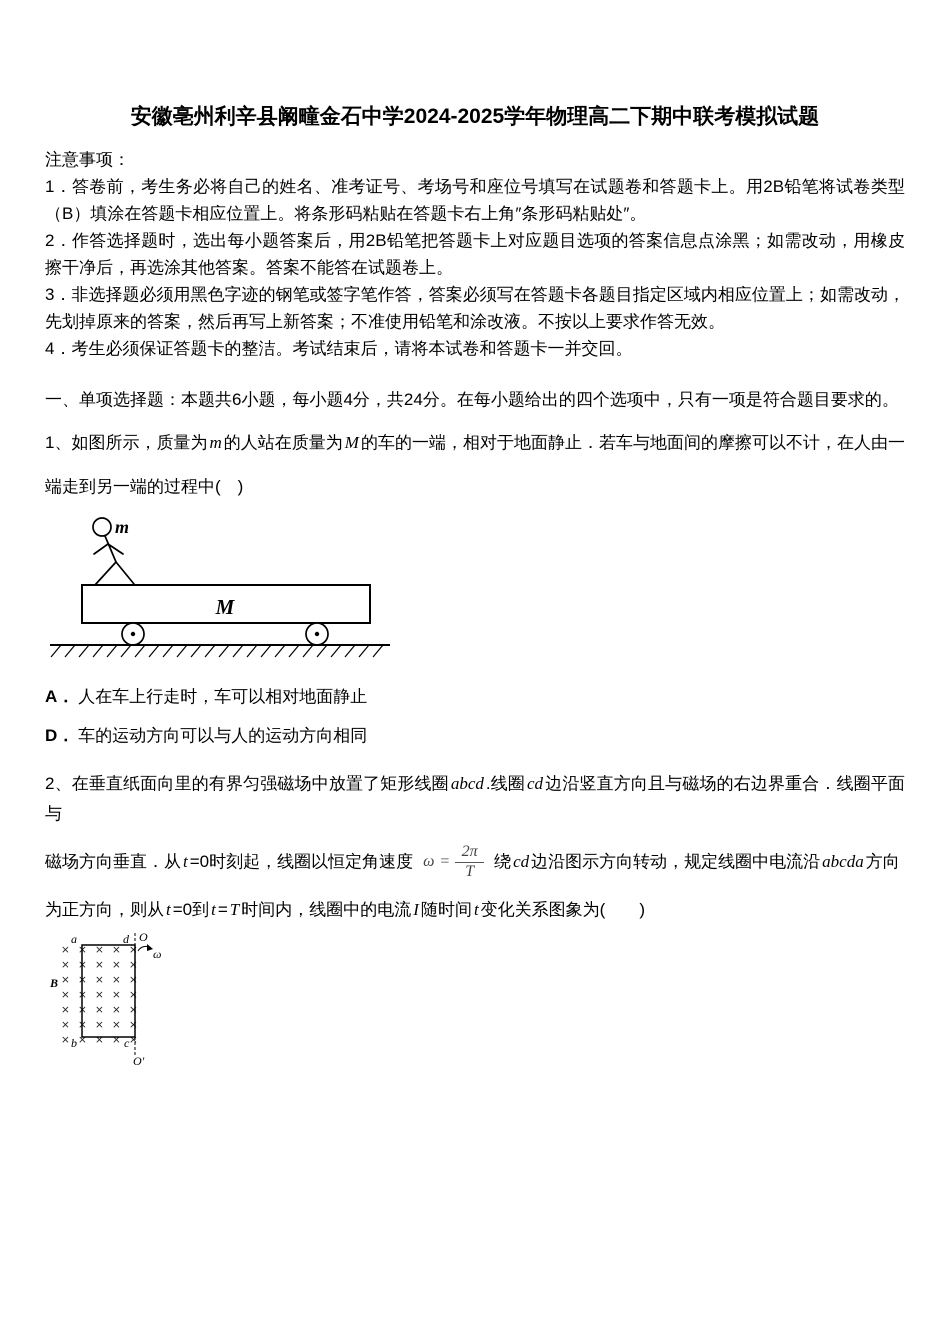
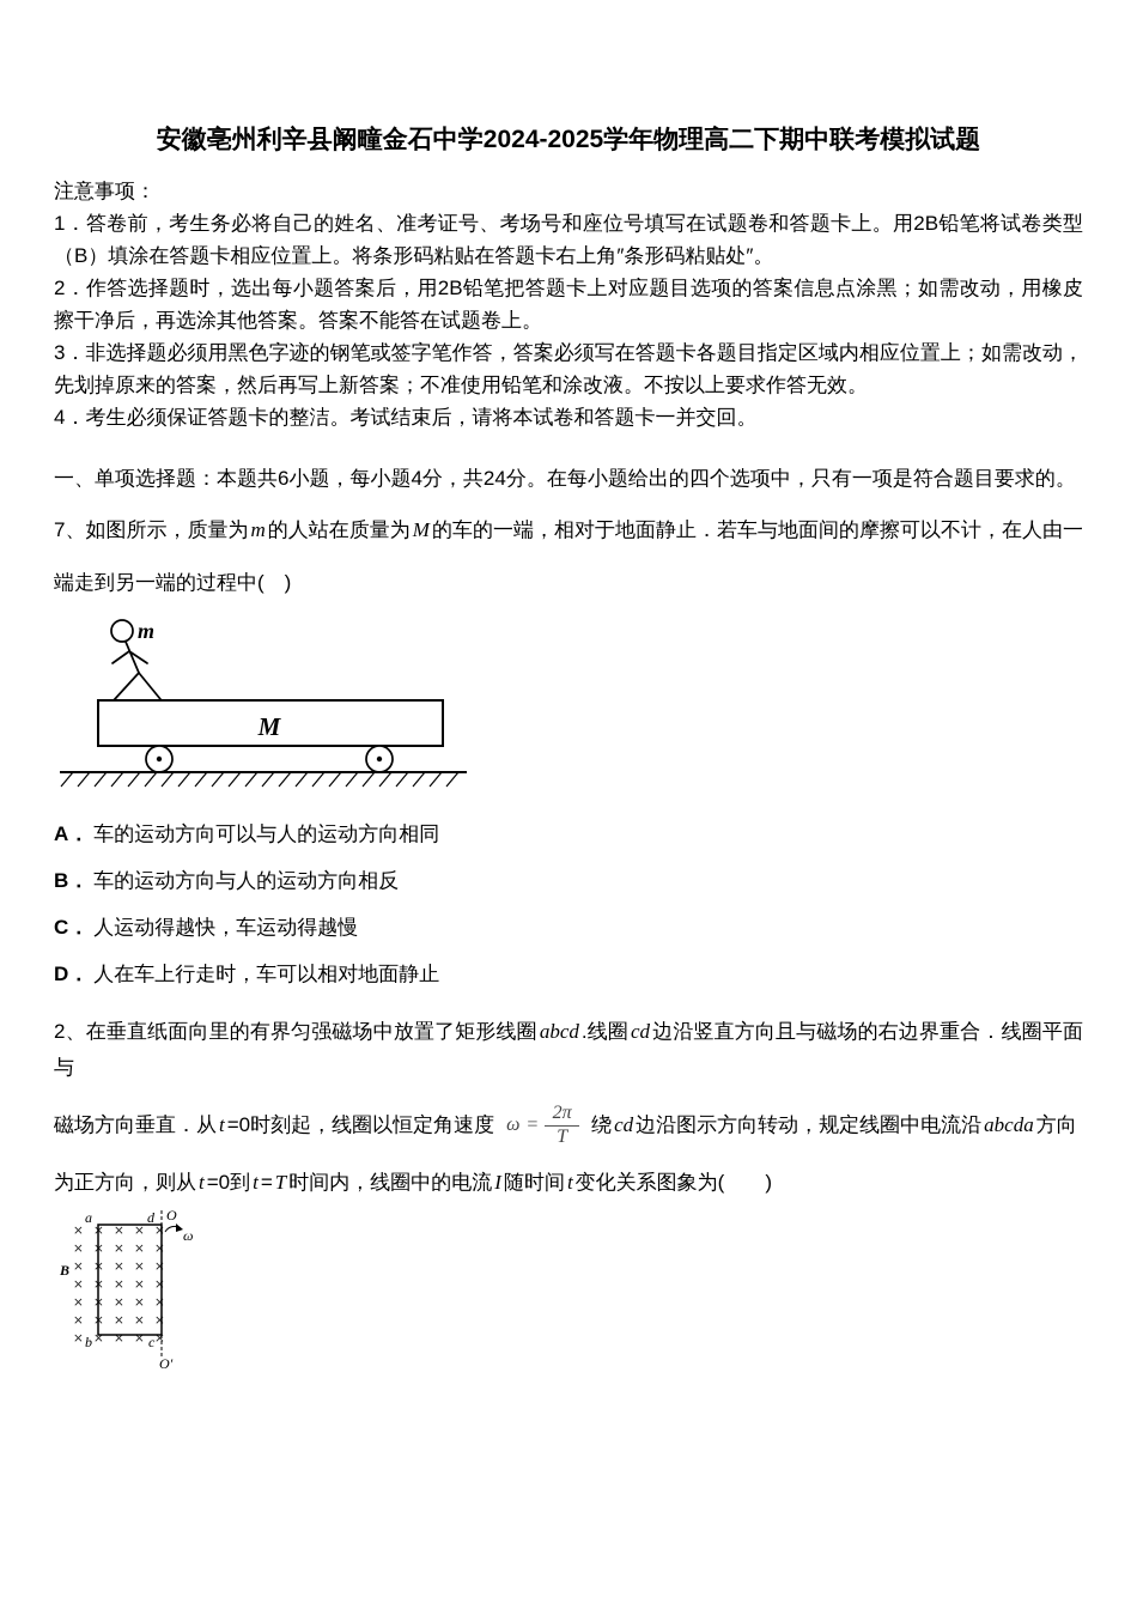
  安徽亳州利辛县阚疃金石中学2024-2025学年物理高二下期中联考模拟试题
  注意事项：
  1．答卷前，考生务必将自己的姓名、准考证号、考场号和座位号填写在试题卷和答题卡上。用2B铅笔将试卷类型（B）填涂在答题卡相应位置上。将条形码粘贴在答题卡右上角″条形码粘贴处″。
  2．作答选择题时，选出每小题答案后，用2B铅笔把答题卡上对应题目选项的答案信息点涂黑；如需改动，用橡皮擦干净后，再选涂其他答案。答案不能答在试题卷上。
  3．非选择题必须用黑色字迹的钢笔或签字笔作答，答案必须写在答题卡各题目指定区域内相应位置上；如需改动，先划掉原来的答案，然后再写上新答案；不准使用铅笔和涂改液。不按以上要求作答无效。
  4．考生必须保证答题卡的整洁。考试结束后，请将本试卷和答题卡一并交回。
  一、单项选择题：本题共6小题，每小题4分，共24分。在每小题给出的四个选项中，只有一项是符合题目要求的。
- 1、如图所示，质量为m的人站在质量为M的车的一端，相对于地面静止．若车与地面间的摩擦可以不计，在人由一端走到另一端的过程中( )
+ 7、如图所示，质量为m的人站在质量为M的车的一端，相对于地面静止．若车与地面间的摩擦可以不计，在人由一端走到另一端的过程中( )
  m
  M
- A． 人在车上行走时，车可以相对地面静止
+ A． 车的运动方向可以与人的运动方向相同
+ B． 车的运动方向与人的运动方向相反
+ C． 人运动得越快，车运动得越慢
- D． 车的运动方向可以与人的运动方向相同
+ D． 人在车上行走时，车可以相对地面静止
  2、在垂直纸面向里的有界匀强磁场中放置了矩形线圈abcd.线圈cd边沿竖直方向且与磁场的右边界重合．线圈平面与
  磁场方向垂直．从t=0时刻起，线圈以恒定角速度
  ω
  =
  2π
  T
  绕cd边沿图示方向转动，规定线圈中电流沿abcda方向
  为正方向，则从t=0到t=T时间内，线圈中的电流I随时间t变化关系图象为( )
  ××××
  ××××
  ××××
  ××××
  ××××
  ××××
  ×××××
  a
  d
  O
  ω
  B
  b
  c
  O′
